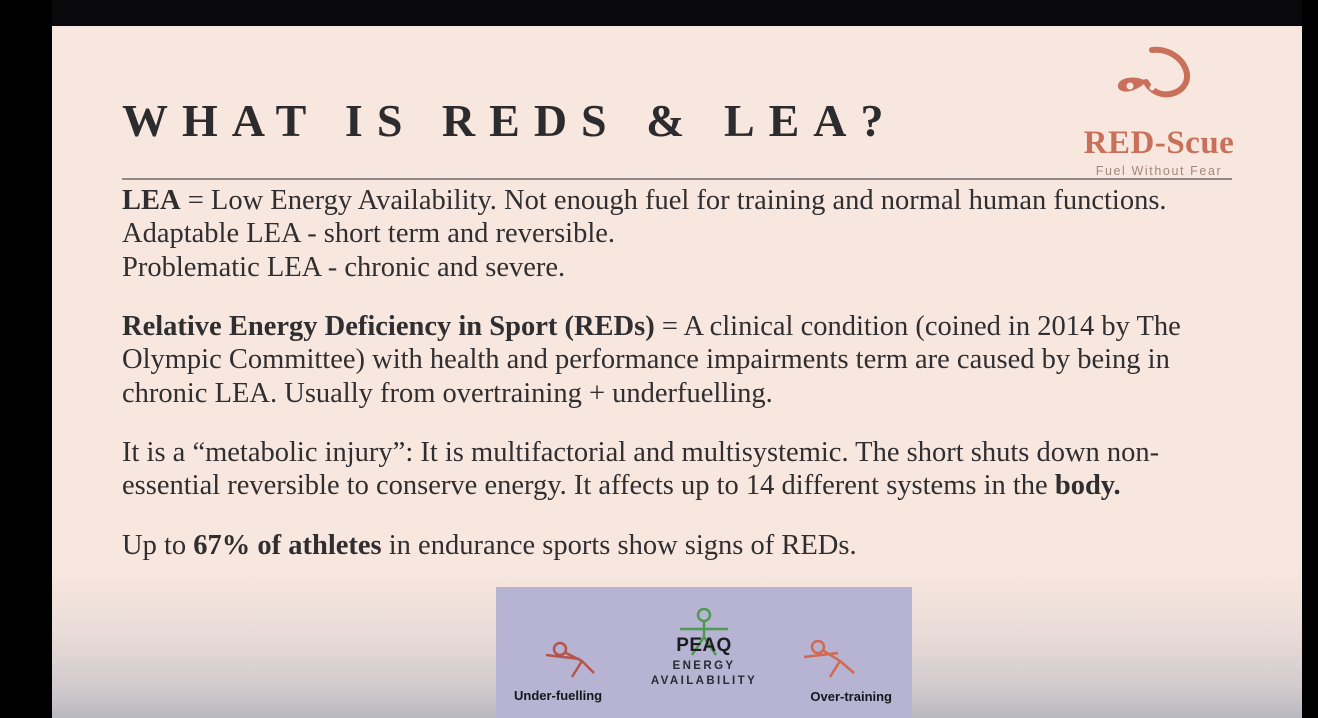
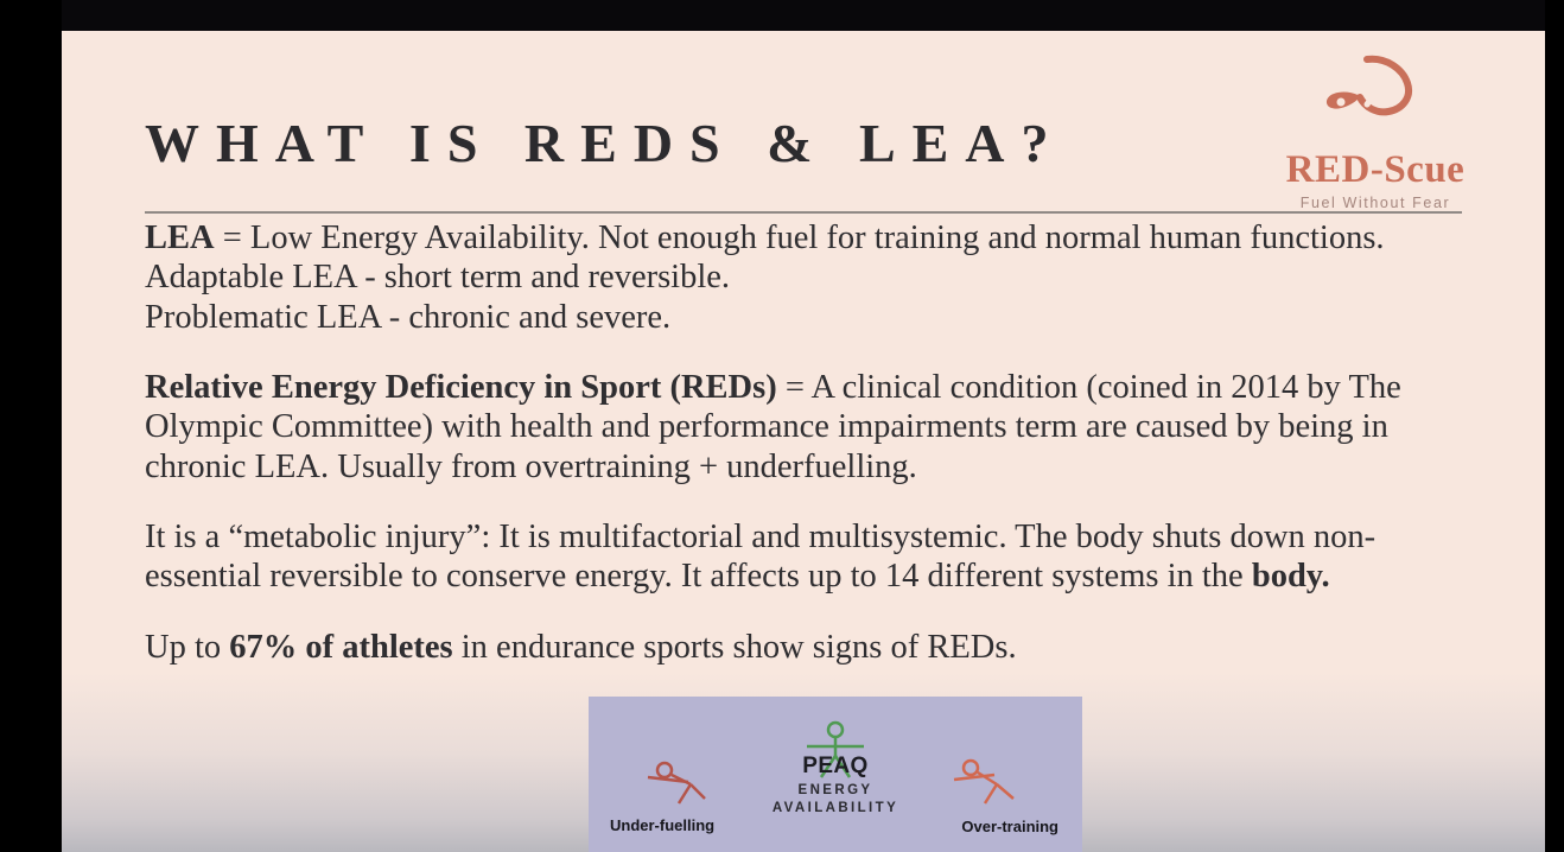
  WHAT IS REDS & LEA?
  RED-Scue
  Fuel Without Fear
  LEA = Low Energy Availability. Not enough fuel for training and normal human functions.
  Adaptable LEA - short term and reversible.
  Problematic LEA - chronic and severe.
  Relative Energy Deficiency in Sport (REDs) = A clinical condition (coined in 2014 by The
  Olympic Committee) with health and performance impairments term are caused by being in
  chronic LEA. Usually from overtraining + underfuelling.
- It is a “metabolic injury”: It is multifactorial and multisystemic. The short shuts down non-
+ It is a “metabolic injury”: It is multifactorial and multisystemic. The body shuts down non-
  essential reversible to conserve energy. It affects up to 14 different systems in the body.
  Up to 67% of athletes in endurance sports show signs of REDs.
  PEAQ
  ENERGY
  AVAILABILITY
  Under-fuelling
  Over-training
